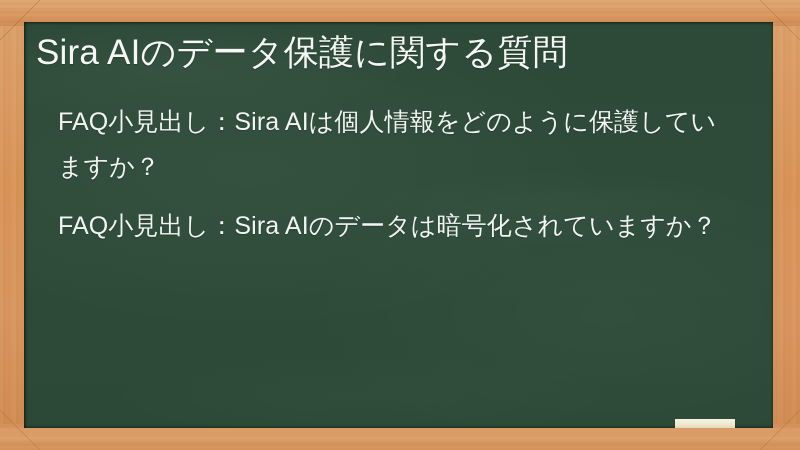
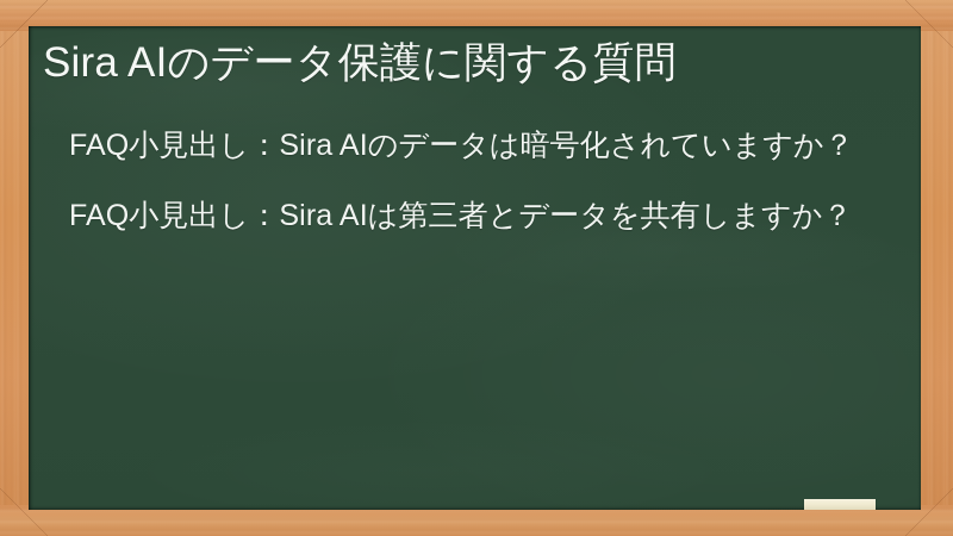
  Sira AIのデータ保護に関する質問
- FAQ小見出し：Sira AIは個人情報をどのように保護していますか？
  FAQ小見出し：Sira AIのデータは暗号化されていますか？
+ FAQ小見出し：Sira AIは第三者とデータを共有しますか？
